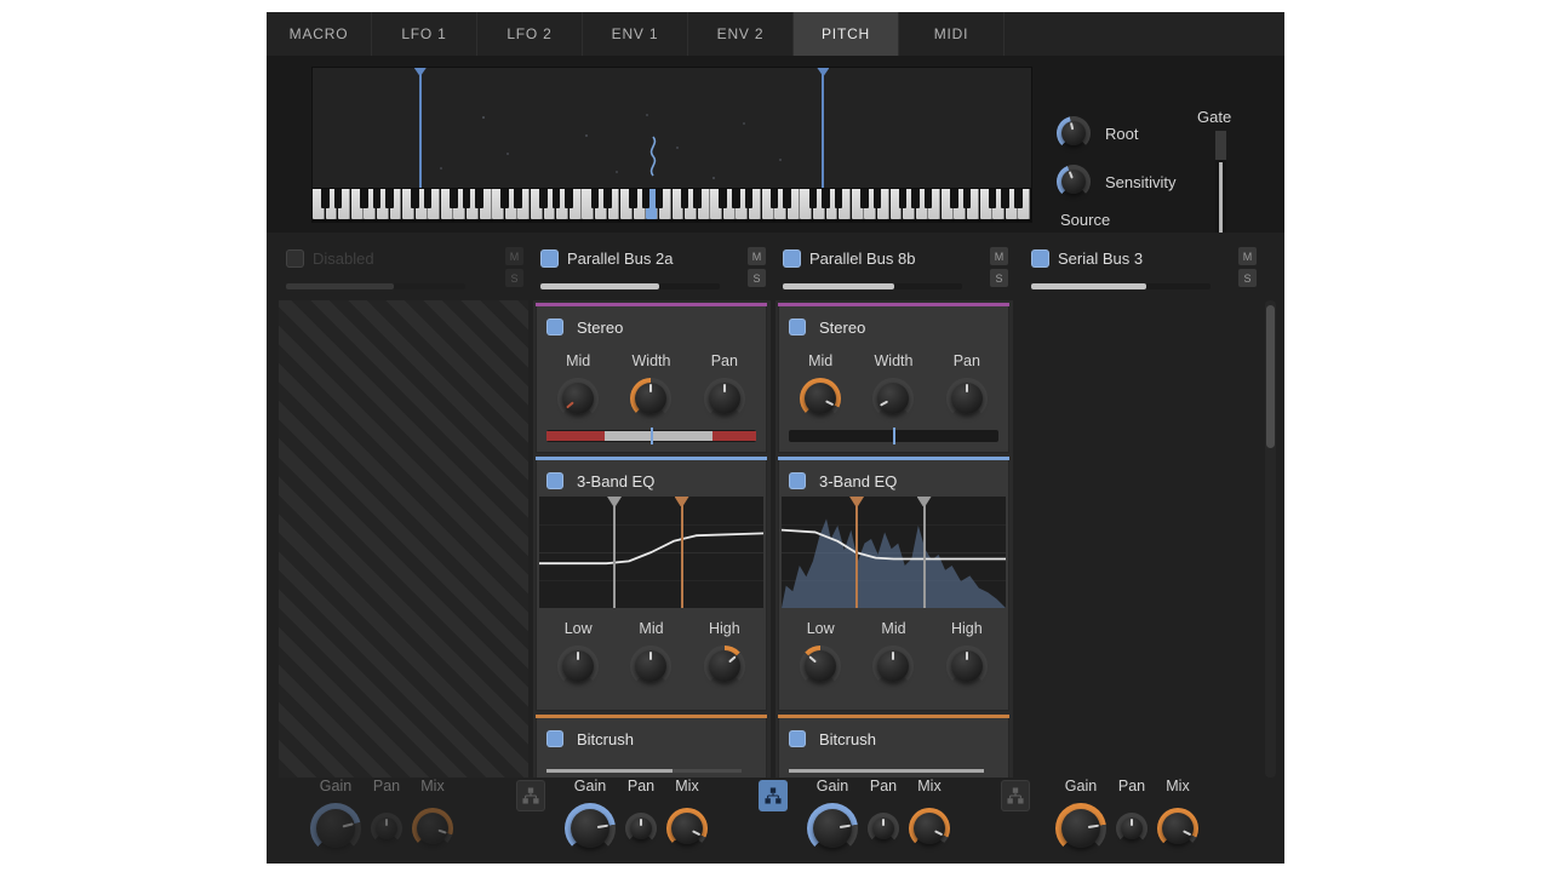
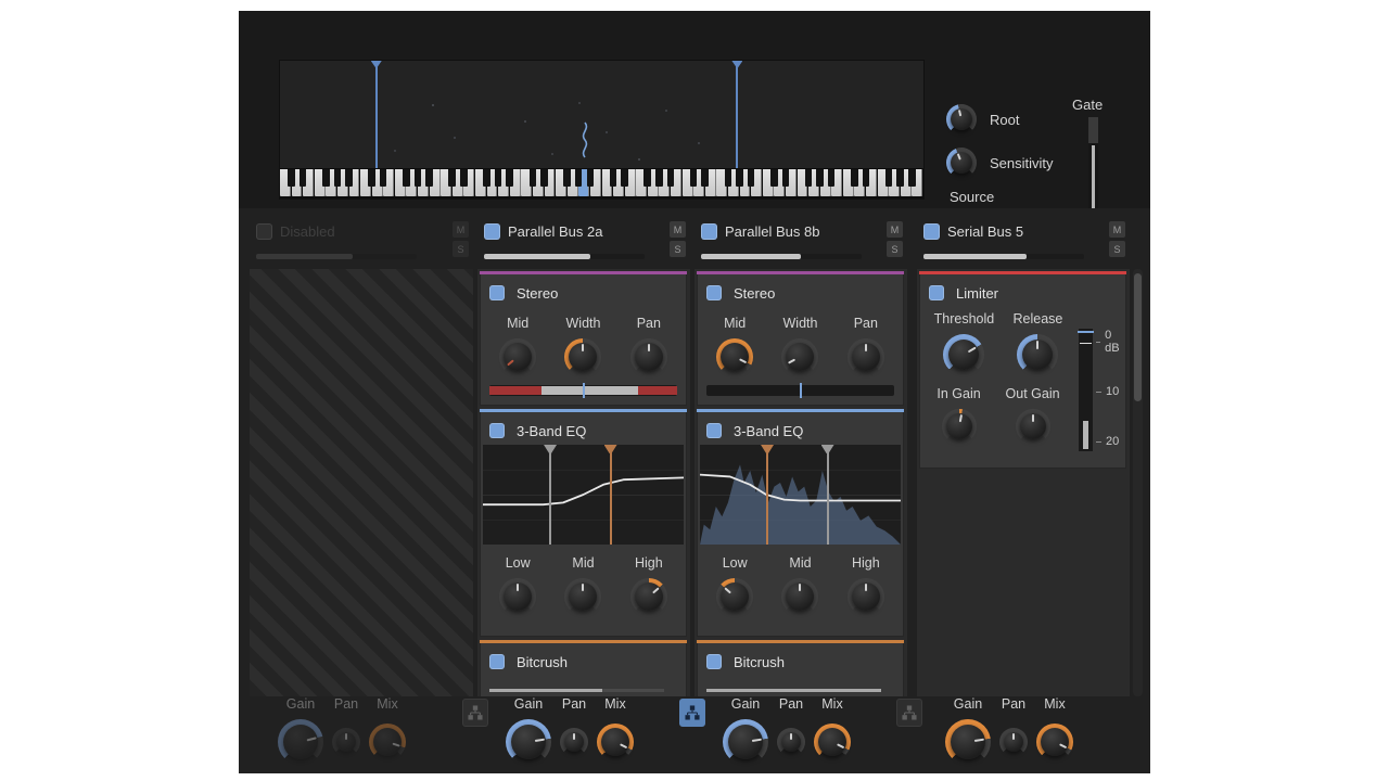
- MACRO
- LFO 1
- LFO 2
- ENV 1
- ENV 2
- PITCH
- MIDI
  Root
  Sensitivity
  Source
  Gate
  Disabled
  M
  S
  Gain
  Pan
  Mix
  Parallel Bus 2a
  M
  S
  Stereo
  Mid
  Width
  Pan
  3-Band EQ
  Low
  Mid
  High
  Bitcrush
  Gain
  Pan
  Mix
  Parallel Bus 8b
  M
  S
  Stereo
  Mid
  Width
  Pan
  3-Band EQ
  Low
  Mid
  High
  Bitcrush
  Gain
  Pan
  Mix
- Serial Bus 3
+ Serial Bus 5
  M
  S
+ Limiter
+ Threshold
+ Release
+ In Gain
+ Out Gain
+ 0 dB
+ 10
+ 20
  Gain
  Pan
  Mix
